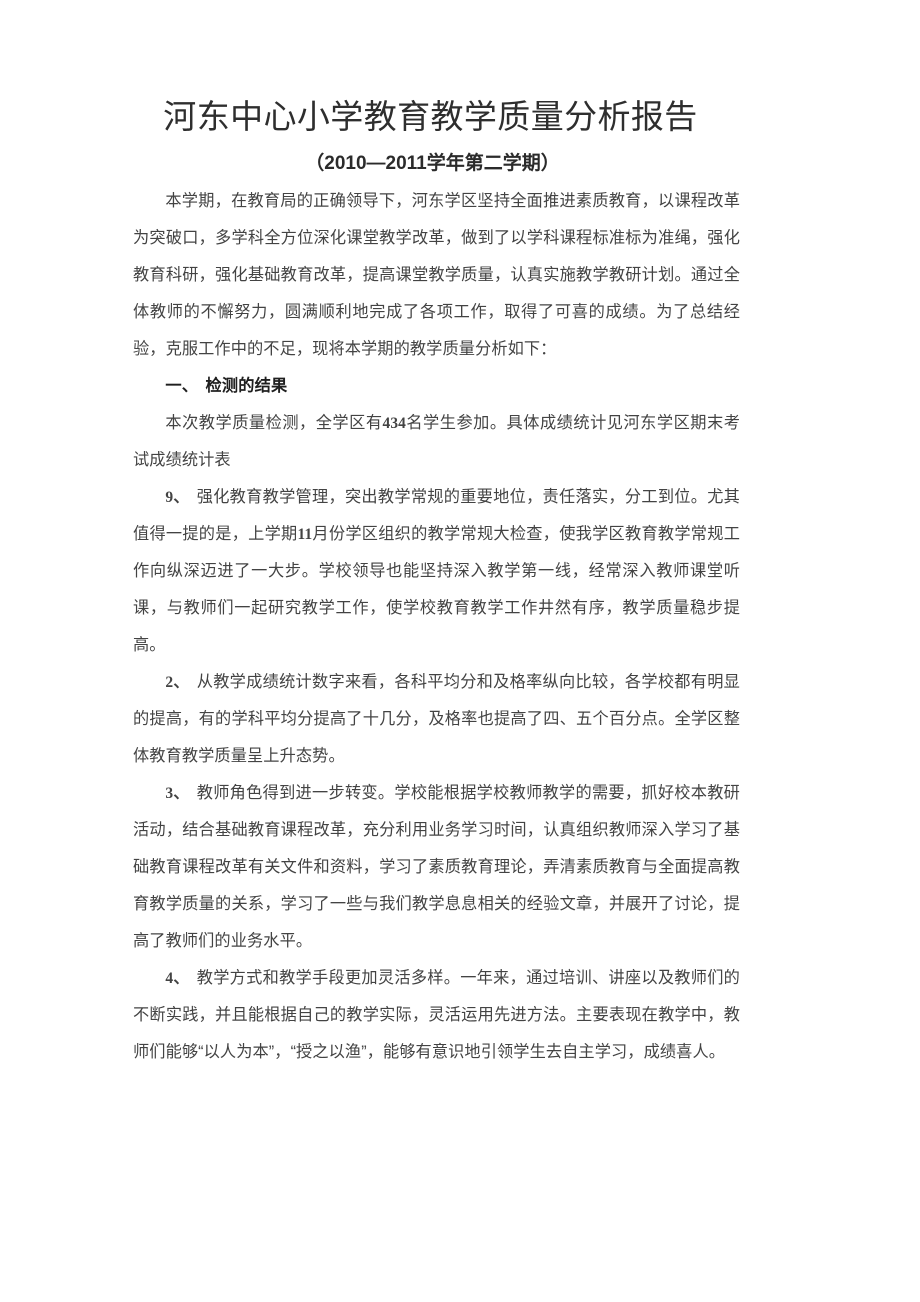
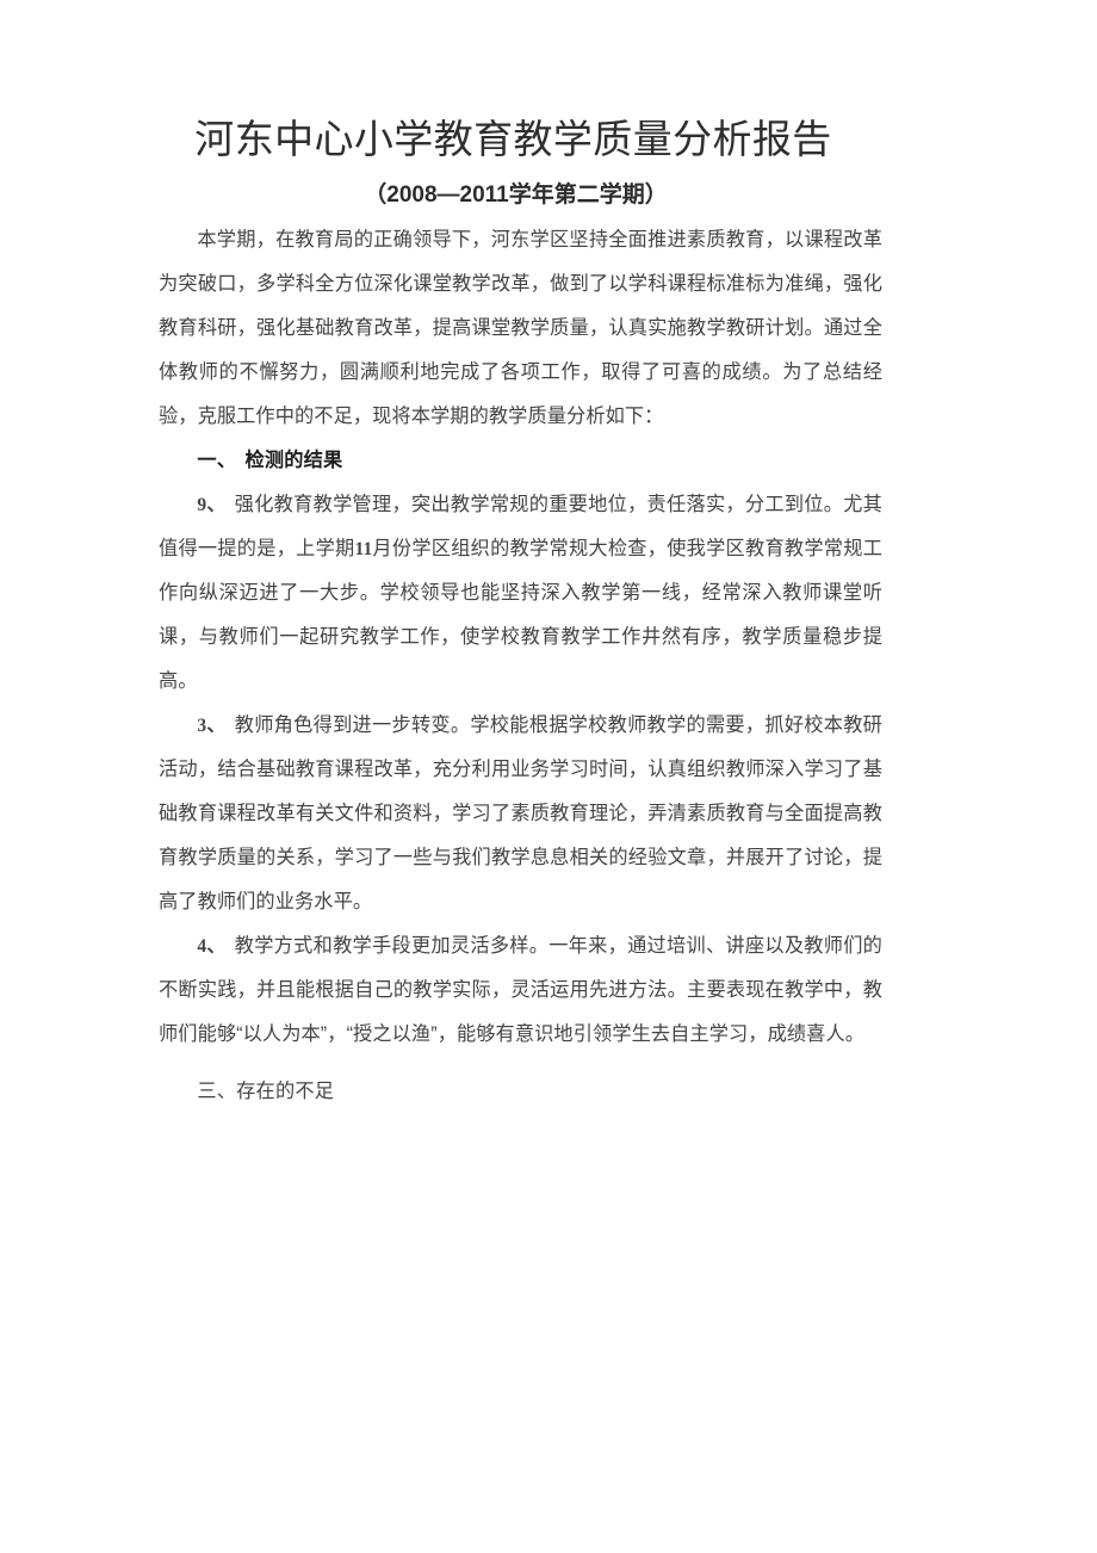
  河东中心小学教育教学质量分析报告
- （2010—2011学年第二学期）
+ （2008—2011学年第二学期）
  本学期，在教育局的正确领导下，河东学区坚持全面推进素质教育，以课程改革为突破口，多学科全方位深化课堂教学改革，做到了以学科课程标准标为准绳，强化教育科研，强化基础教育改革，提高课堂教学质量，认真实施教学教研计划。通过全体教师的不懈努力，圆满顺利地完成了各项工作，取得了可喜的成绩。为了总结经验，克服工作中的不足，现将本学期的教学质量分析如下：
  一、 检测的结果
- 本次教学质量检测，全学区有434名学生参加。具体成绩统计见河东学区期末考试成绩统计表
  9、 强化教育教学管理，突出教学常规的重要地位，责任落实，分工到位。尤其值得一提的是，上学期11月份学区组织的教学常规大检查，使我学区教育教学常规工作向纵深迈进了一大步。学校领导也能坚持深入教学第一线，经常深入教师课堂听课，与教师们一起研究教学工作，使学校教育教学工作井然有序，教学质量稳步提高。
- 2、 从教学成绩统计数字来看，各科平均分和及格率纵向比较，各学校都有明显的提高，有的学科平均分提高了十几分，及格率也提高了四、五个百分点。全学区整体教育教学质量呈上升态势。
  3、 教师角色得到进一步转变。学校能根据学校教师教学的需要，抓好校本教研活动，结合基础教育课程改革，充分利用业务学习时间，认真组织教师深入学习了基础教育课程改革有关文件和资料，学习了素质教育理论，弄清素质教育与全面提高教育教学质量的关系，学习了一些与我们教学息息相关的经验文章，并展开了讨论，提高了教师们的业务水平。
  4、 教学方式和教学手段更加灵活多样。一年来，通过培训、讲座以及教师们的不断实践，并且能根据自己的教学实际，灵活运用先进方法。主要表现在教学中，教师们能够“以人为本”，“授之以渔”，能够有意识地引领学生去自主学习，成绩喜人。
+ 三、存在的不足
